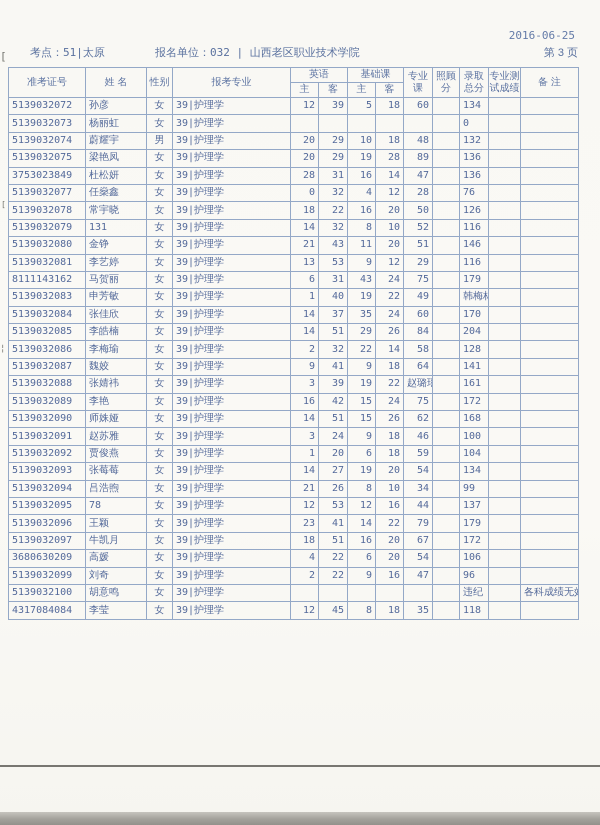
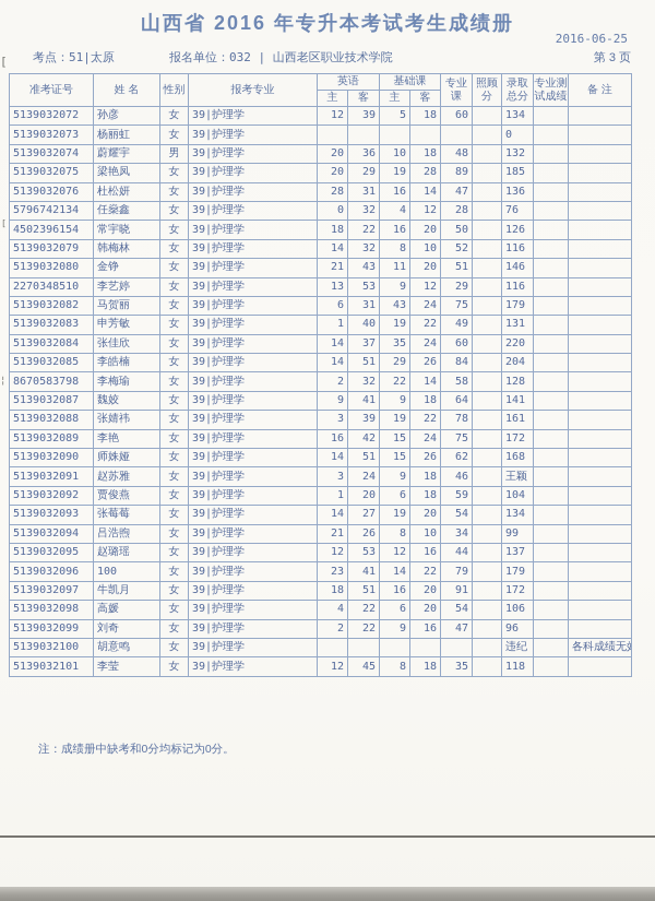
+ 山西省 2016 年专升本考试考生成绩册
  2016-06-25
  考点：51|太原
  报名单位：032 | 山西老区职业技术学院
  第 3 页
  准考证号	姓 名	性别	报考专业	英语	基础课	专业 课	照顾 分	录取 总分	专业测 试成绩	备 注
  主	客	主	客
  5139032072	孙彦	女	39|护理学	12	39	5	18	60		134
  5139032073	杨丽虹	女	39|护理学							0
- 5139032074	蔚耀宇	男	39|护理学	20	29	10	18	48		132
+ 5139032074	蔚耀宇	男	39|护理学	20	36	10	18	48		132
- 5139032075	梁艳凤	女	39|护理学	20	29	19	28	89		136
+ 5139032075	梁艳凤	女	39|护理学	20	29	19	28	89		185
- 3753023849	杜松妍	女	39|护理学	28	31	16	14	47		136
+ 5139032076	杜松妍	女	39|护理学	28	31	16	14	47		136
- 5139032077	任燊鑫	女	39|护理学	0	32	4	12	28		76
+ 5796742134	任燊鑫	女	39|护理学	0	32	4	12	28		76
- 5139032078	常宇晓	女	39|护理学	18	22	16	20	50		126
+ 4502396154	常宇晓	女	39|护理学	18	22	16	20	50		126
- 5139032079	131	女	39|护理学	14	32	8	10	52		116
+ 5139032079	韩梅林	女	39|护理学	14	32	8	10	52		116
  5139032080	金铮	女	39|护理学	21	43	11	20	51		146
- 5139032081	李艺婷	女	39|护理学	13	53	9	12	29		116
+ 2270348510	李艺婷	女	39|护理学	13	53	9	12	29		116
- 8111143162	马贺丽	女	39|护理学	6	31	43	24	75		179
+ 5139032082	马贺丽	女	39|护理学	6	31	43	24	75		179
- 5139032083	申芳敏	女	39|护理学	1	40	19	22	49		韩梅林
+ 5139032083	申芳敏	女	39|护理学	1	40	19	22	49		131
- 5139032084	张佳欣	女	39|护理学	14	37	35	24	60		170
+ 5139032084	张佳欣	女	39|护理学	14	37	35	24	60		220
  5139032085	李皓楠	女	39|护理学	14	51	29	26	84		204
- 5139032086	李梅瑜	女	39|护理学	2	32	22	14	58		128
+ 8670583798	李梅瑜	女	39|护理学	2	32	22	14	58		128
  5139032087	魏姣	女	39|护理学	9	41	9	18	64		141
- 5139032088	张婧祎	女	39|护理学	3	39	19	22	赵璐瑶		161
+ 5139032088	张婧祎	女	39|护理学	3	39	19	22	78		161
  5139032089	李艳	女	39|护理学	16	42	15	24	75		172
  5139032090	师姝娅	女	39|护理学	14	51	15	26	62		168
- 5139032091	赵苏雅	女	39|护理学	3	24	9	18	46		100
+ 5139032091	赵苏雅	女	39|护理学	3	24	9	18	46		王颖
  5139032092	贾俊燕	女	39|护理学	1	20	6	18	59		104
  5139032093	张莓莓	女	39|护理学	14	27	19	20	54		134
  5139032094	吕浩煦	女	39|护理学	21	26	8	10	34		99
- 5139032095	78	女	39|护理学	12	53	12	16	44		137
+ 5139032095	赵璐瑶	女	39|护理学	12	53	12	16	44		137
- 5139032096	王颖	女	39|护理学	23	41	14	22	79		179
+ 5139032096	100	女	39|护理学	23	41	14	22	79		179
- 5139032097	牛凯月	女	39|护理学	18	51	16	20	67		172
+ 5139032097	牛凯月	女	39|护理学	18	51	16	20	91		172
- 3680630209	高媛	女	39|护理学	4	22	6	20	54		106
+ 5139032098	高媛	女	39|护理学	4	22	6	20	54		106
  5139032099	刘奇	女	39|护理学	2	22	9	16	47		96
  5139032100	胡意鸣	女	39|护理学							违纪		各科成绩无
- 4317084084	李莹	女	39|护理学	12	45	8	18	35		118
+ 5139032101	李莹	女	39|护理学	12	45	8	18	35		118
+ 注：成绩册中缺考和0分均标记为0分。
  [
  [
  ¦
